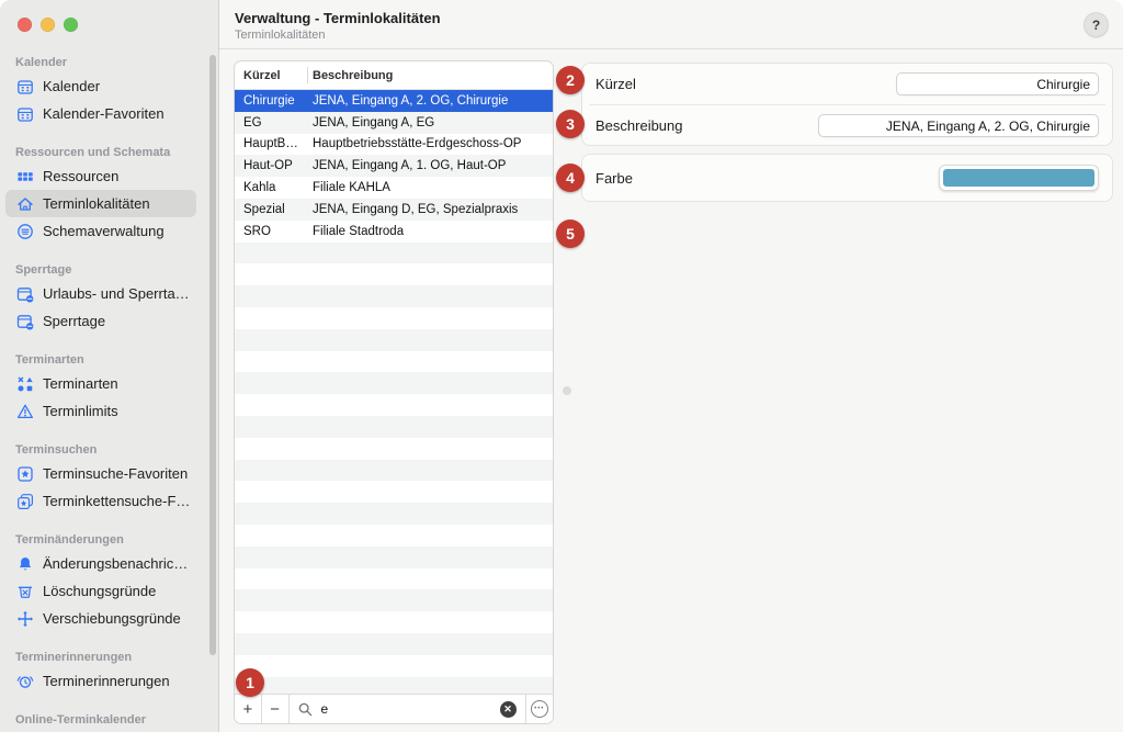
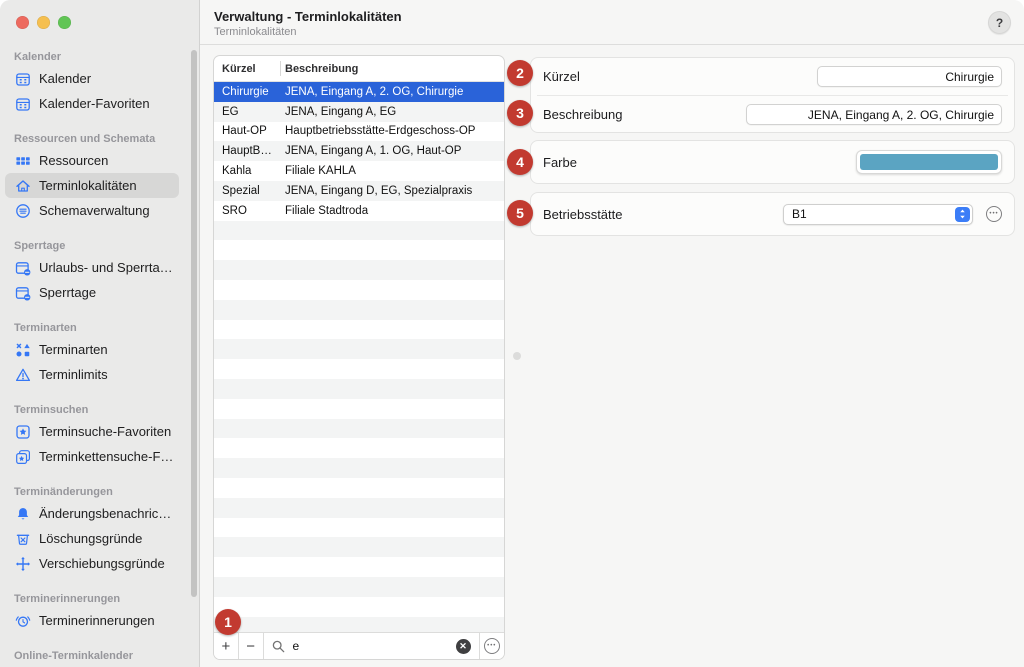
  Kalender
  Kalender
  Kalender-Favoriten
  Ressourcen und Schemata
  Ressourcen
  Terminlokalitäten
  Schemaverwaltung
  Sperrtage
  Urlaubs- und Sperrta…
  Sperrtage
  Terminarten
  Terminarten
  Terminlimits
  Terminsuchen
  Terminsuche-Favoriten
  Terminkettensuche-F…
  Terminänderungen
  Änderungsbenachric…
  Löschungsgründe
  Verschiebungsgründe
  Terminerinnerungen
  Terminerinnerungen
  Online-Terminkalender
  Verwaltung - Terminlokalitäten
  Terminlokalitäten
  ?
  Kürzel
  Beschreibung
  Chirurgie
  JENA, Eingang A, 2. OG, Chirurgie
  EG
  JENA, Eingang A, EG
- HauptB…
+ Haut-OP
  Hauptbetriebsstätte-Erdgeschoss-OP
- Haut-OP
+ HauptB…
  JENA, Eingang A, 1. OG, Haut-OP
  Kahla
  Filiale KAHLA
  Spezial
  JENA, Eingang D, EG, Spezialpraxis
  SRO
  Filiale Stadtroda
  +
  −
  e
  ✕
  Kürzel
  Chirurgie
  Beschreibung
  JENA, Eingang A, 2. OG, Chirurgie
  Farbe
+ Betriebsstätte
+ B1
  1
  2
  3
  4
  5
